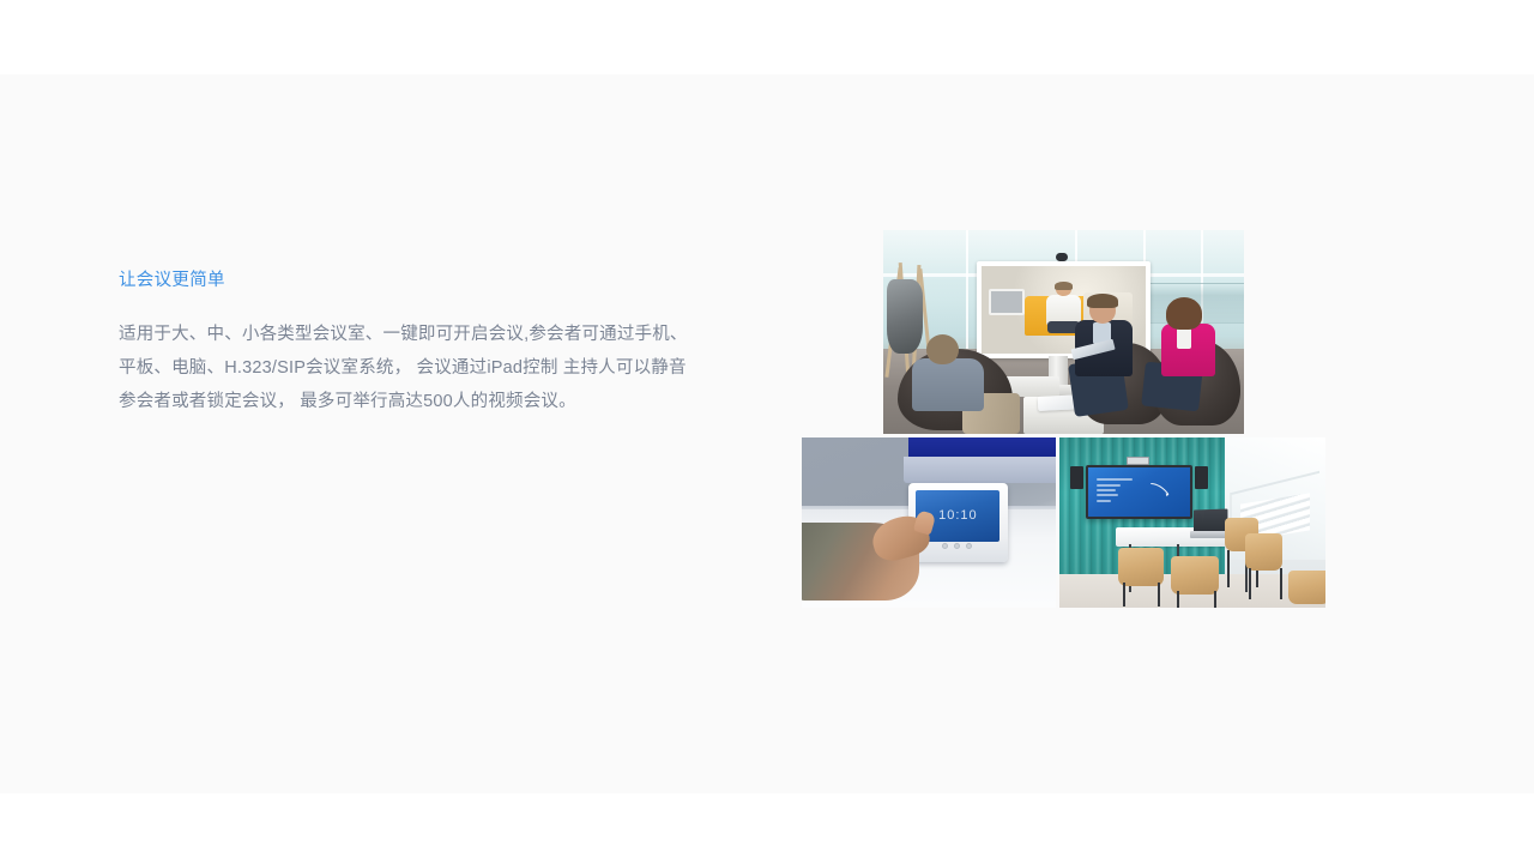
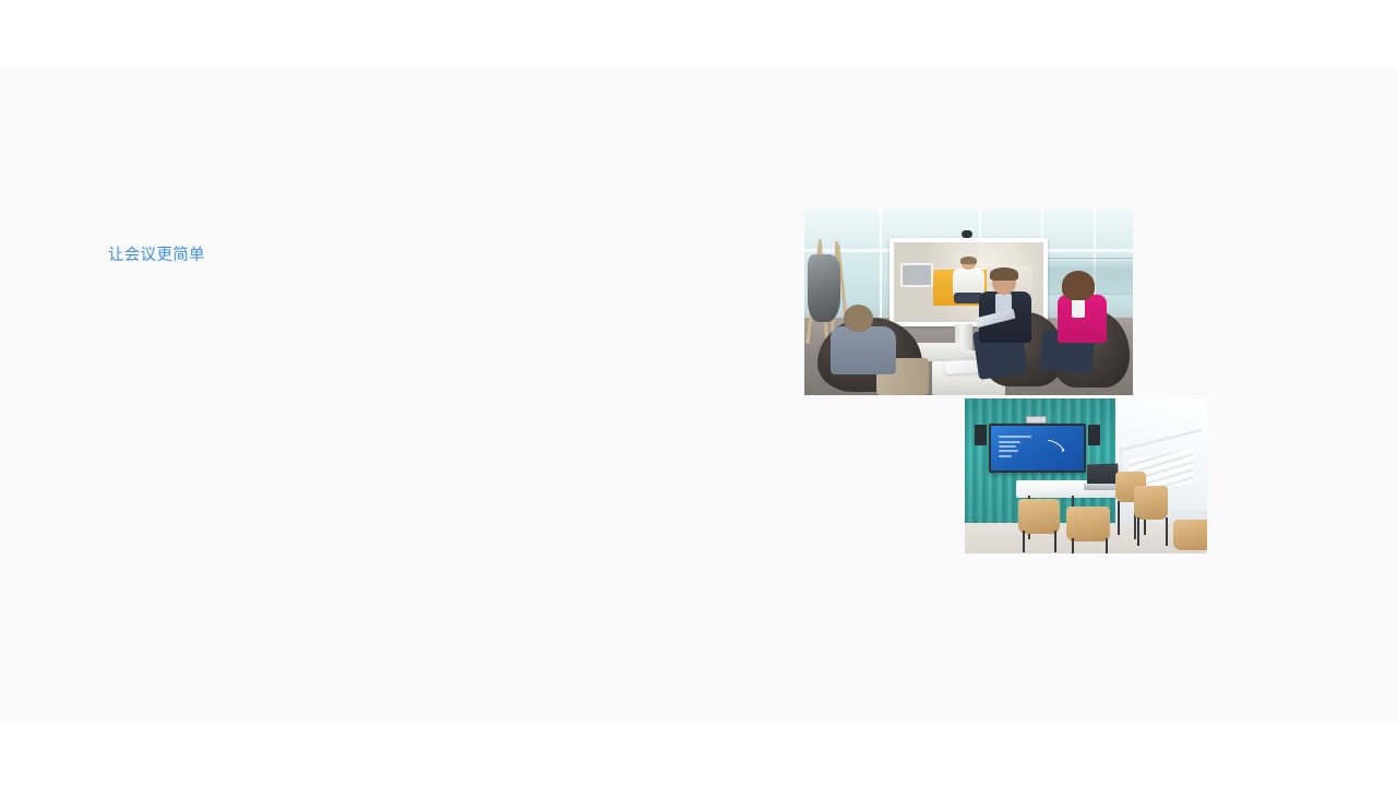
  让会议更简单
- 适用于大、中、小各类型会议室、一键即可开启会议,参会者可通过手机、平板、电脑、H.323/SIP会议室系统， 会议通过iPad控制 主持人可以静音参会者或者锁定会议， 最多可举行高达500人的视频会议。
- 10:10
